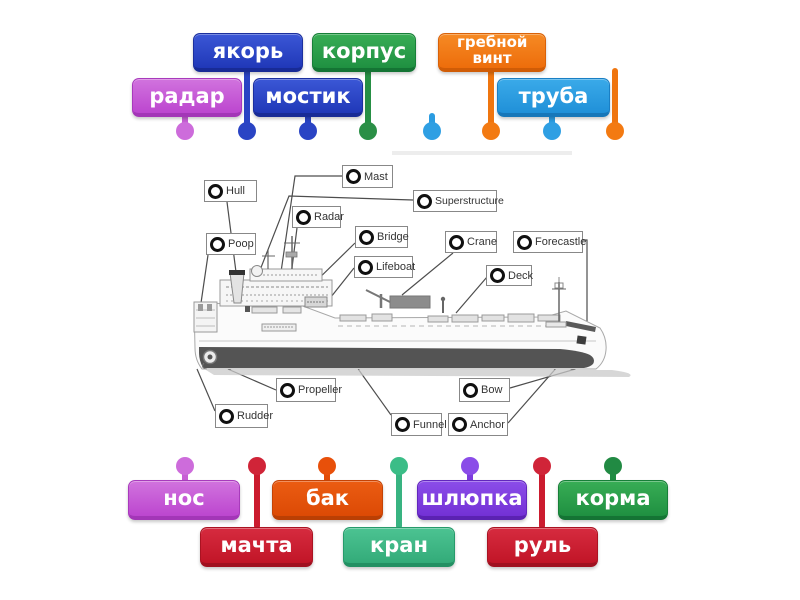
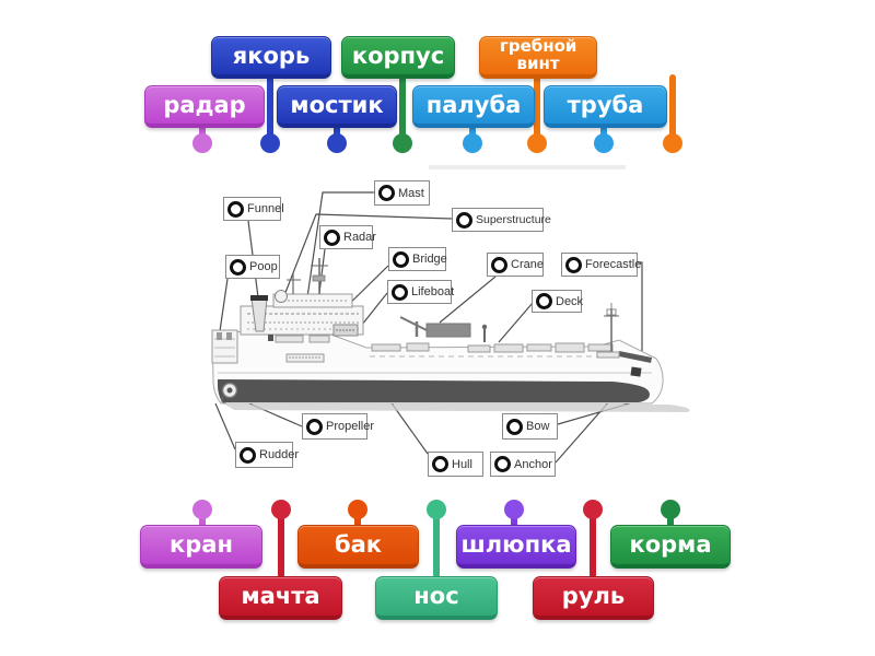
- Hull
+ Funnel
  Mast
  Superstructure
  Radar
  Poop
  Bridge
  Crane
  Forecastle
  Lifeboat
  Deck
  Propeller
  Rudder
  Bow
- Funnel
+ Hull
  Anchor
  якорь
  корпус
  гребной винт
  радар
  мостик
+ палуба
  труба
- нос
+ кран
  бак
  шлюпка
  корма
  мачта
- кран
+ нос
  руль
